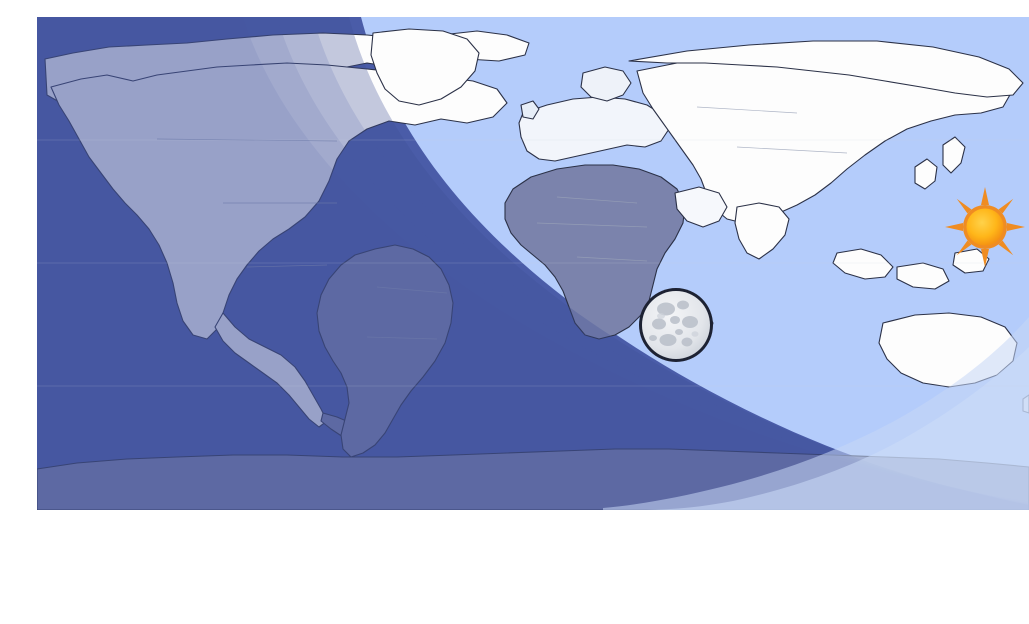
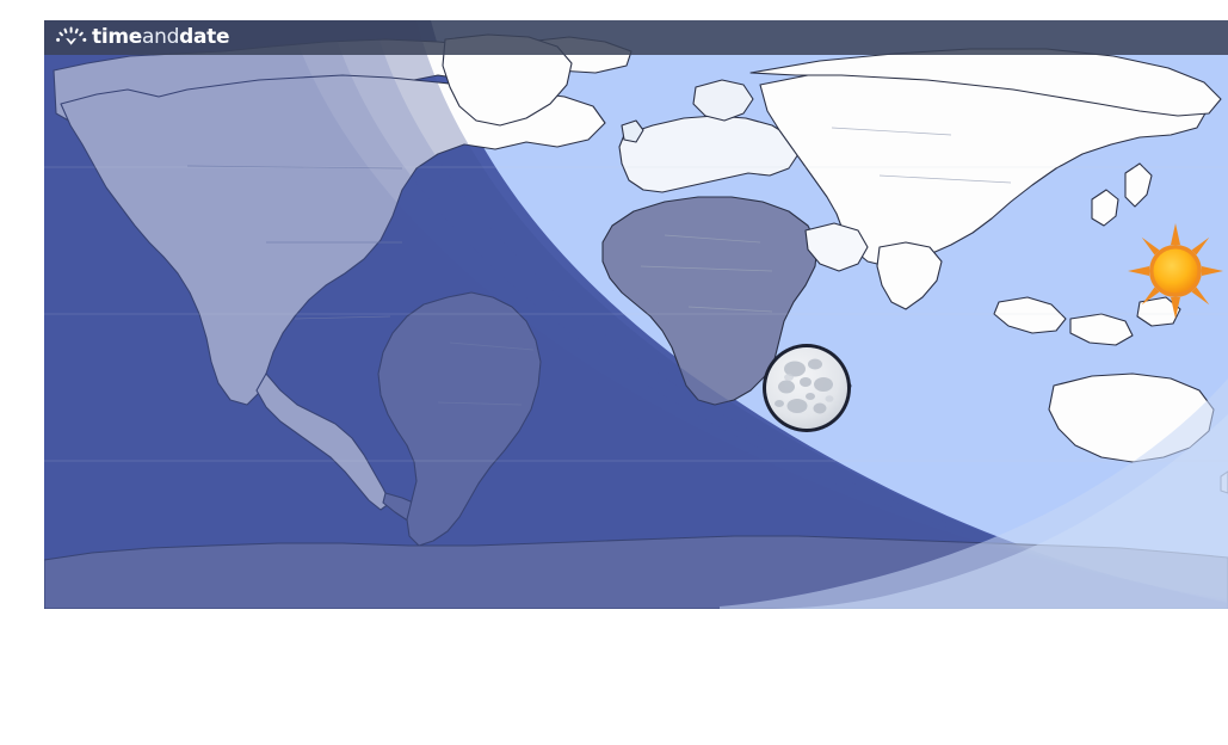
+ timeanddate
